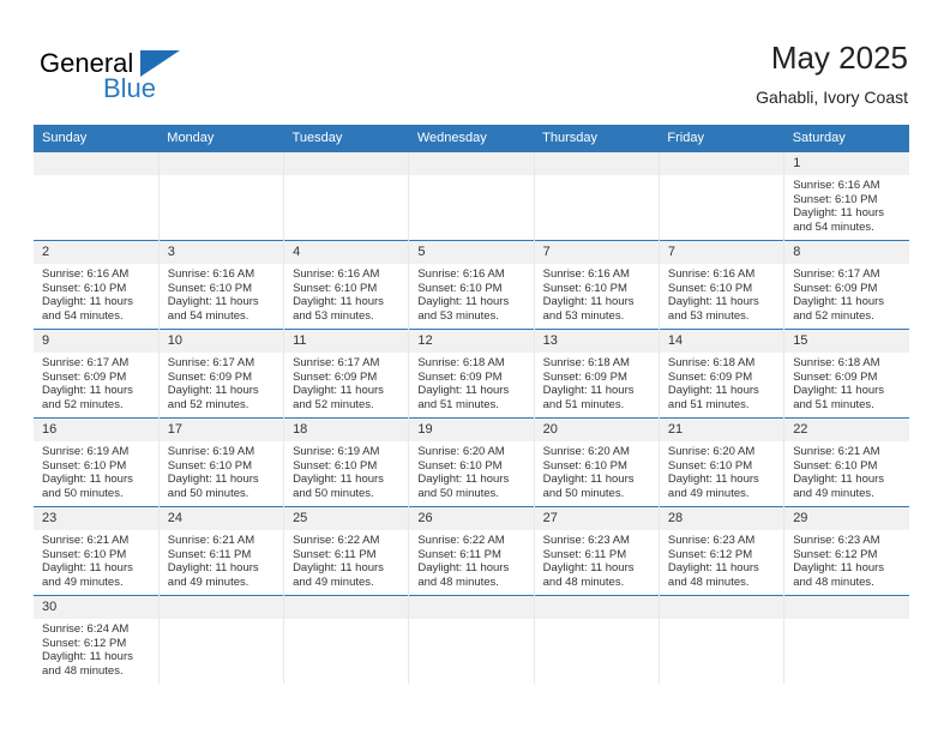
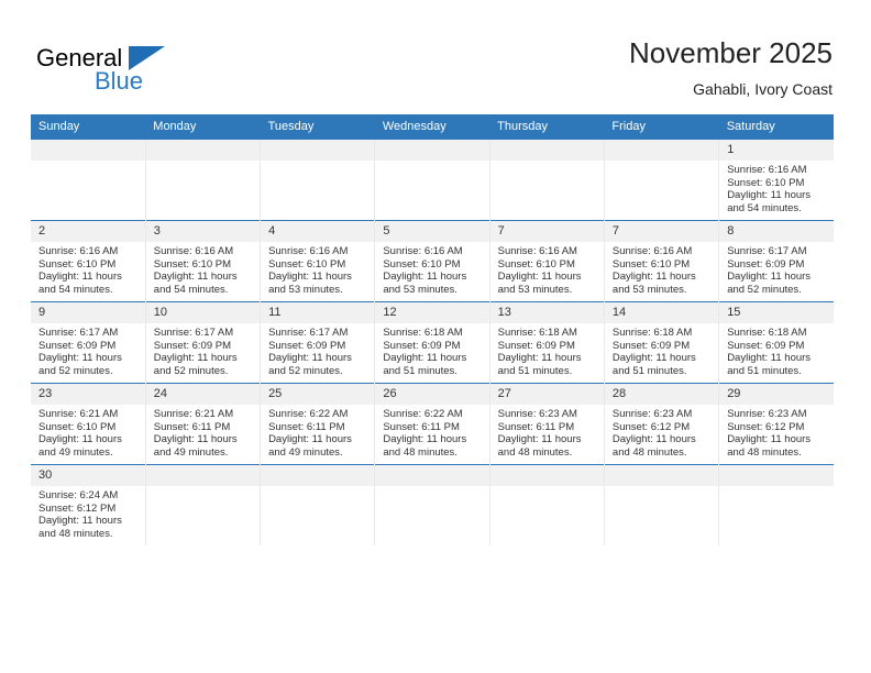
  General
  Blue
- May 2025
+ November 2025
  Gahabli, Ivory Coast
  Sunday	Monday	Tuesday	Wednesday	Thursday	Friday	Saturday
  						1Sunrise: 6:16 AMSunset: 6:10 PMDaylight: 11 hoursand 54 minutes.
  2Sunrise: 6:16 AMSunset: 6:10 PMDaylight: 11 hoursand 54 minutes.	3Sunrise: 6:16 AMSunset: 6:10 PMDaylight: 11 hoursand 54 minutes.	4Sunrise: 6:16 AMSunset: 6:10 PMDaylight: 11 hoursand 53 minutes.	5Sunrise: 6:16 AMSunset: 6:10 PMDaylight: 11 hoursand 53 minutes.	7Sunrise: 6:16 AMSunset: 6:10 PMDaylight: 11 hoursand 53 minutes.	7Sunrise: 6:16 AMSunset: 6:10 PMDaylight: 11 hoursand 53 minutes.	8Sunrise: 6:17 AMSunset: 6:09 PMDaylight: 11 hoursand 52 minutes.
  9Sunrise: 6:17 AMSunset: 6:09 PMDaylight: 11 hoursand 52 minutes.	10Sunrise: 6:17 AMSunset: 6:09 PMDaylight: 11 hoursand 52 minutes.	11Sunrise: 6:17 AMSunset: 6:09 PMDaylight: 11 hoursand 52 minutes.	12Sunrise: 6:18 AMSunset: 6:09 PMDaylight: 11 hoursand 51 minutes.	13Sunrise: 6:18 AMSunset: 6:09 PMDaylight: 11 hoursand 51 minutes.	14Sunrise: 6:18 AMSunset: 6:09 PMDaylight: 11 hoursand 51 minutes.	15Sunrise: 6:18 AMSunset: 6:09 PMDaylight: 11 hoursand 51 minutes.
- 16Sunrise: 6:19 AMSunset: 6:10 PMDaylight: 11 hoursand 50 minutes.	17Sunrise: 6:19 AMSunset: 6:10 PMDaylight: 11 hoursand 50 minutes.	18Sunrise: 6:19 AMSunset: 6:10 PMDaylight: 11 hoursand 50 minutes.	19Sunrise: 6:20 AMSunset: 6:10 PMDaylight: 11 hoursand 50 minutes.	20Sunrise: 6:20 AMSunset: 6:10 PMDaylight: 11 hoursand 50 minutes.	21Sunrise: 6:20 AMSunset: 6:10 PMDaylight: 11 hoursand 49 minutes.	22Sunrise: 6:21 AMSunset: 6:10 PMDaylight: 11 hoursand 49 minutes.
  23Sunrise: 6:21 AMSunset: 6:10 PMDaylight: 11 hoursand 49 minutes.	24Sunrise: 6:21 AMSunset: 6:11 PMDaylight: 11 hoursand 49 minutes.	25Sunrise: 6:22 AMSunset: 6:11 PMDaylight: 11 hoursand 49 minutes.	26Sunrise: 6:22 AMSunset: 6:11 PMDaylight: 11 hoursand 48 minutes.	27Sunrise: 6:23 AMSunset: 6:11 PMDaylight: 11 hoursand 48 minutes.	28Sunrise: 6:23 AMSunset: 6:12 PMDaylight: 11 hoursand 48 minutes.	29Sunrise: 6:23 AMSunset: 6:12 PMDaylight: 11 hoursand 48 minutes.
  30Sunrise: 6:24 AMSunset: 6:12 PMDaylight: 11 hoursand 48 minutes.
